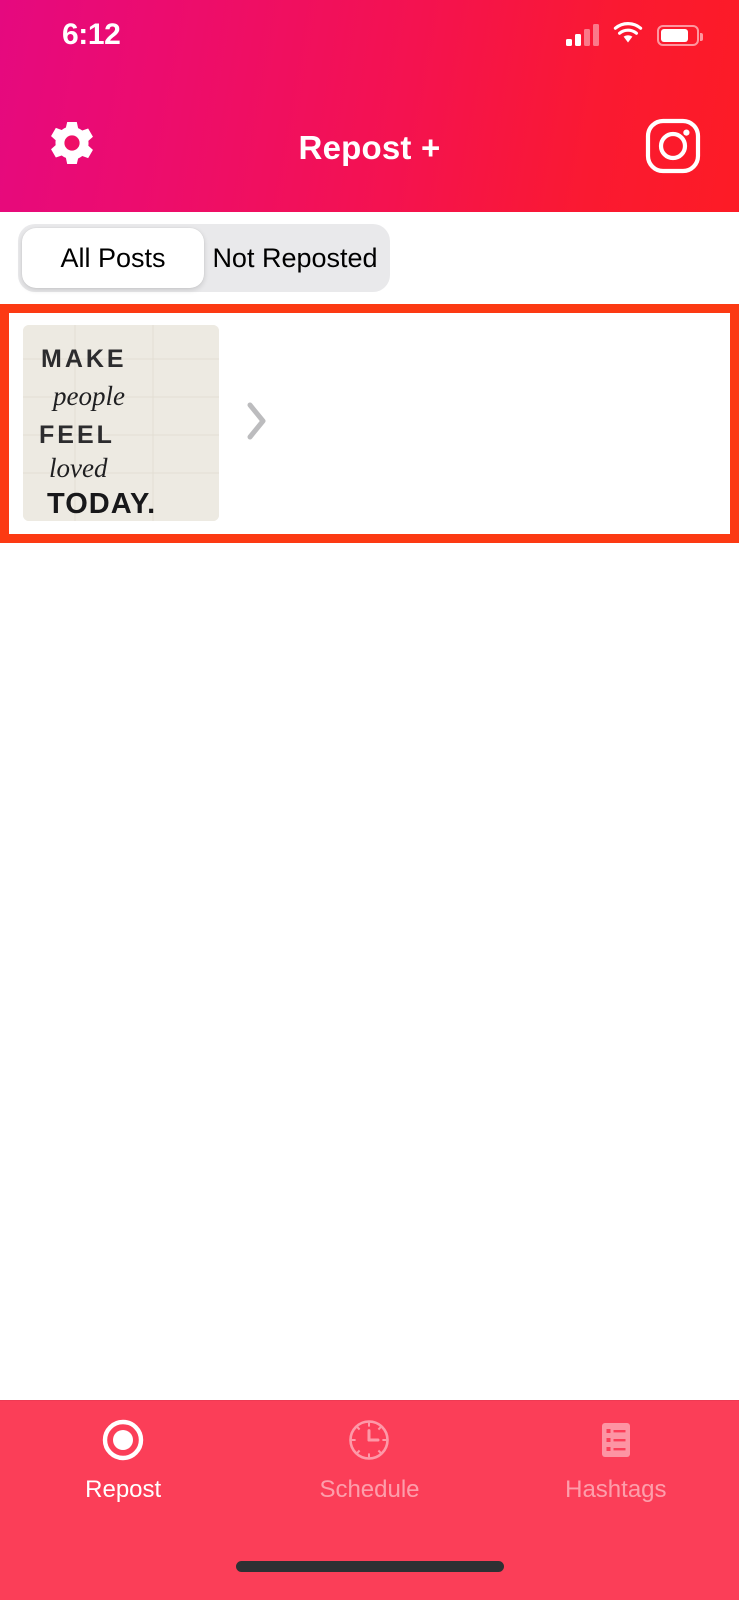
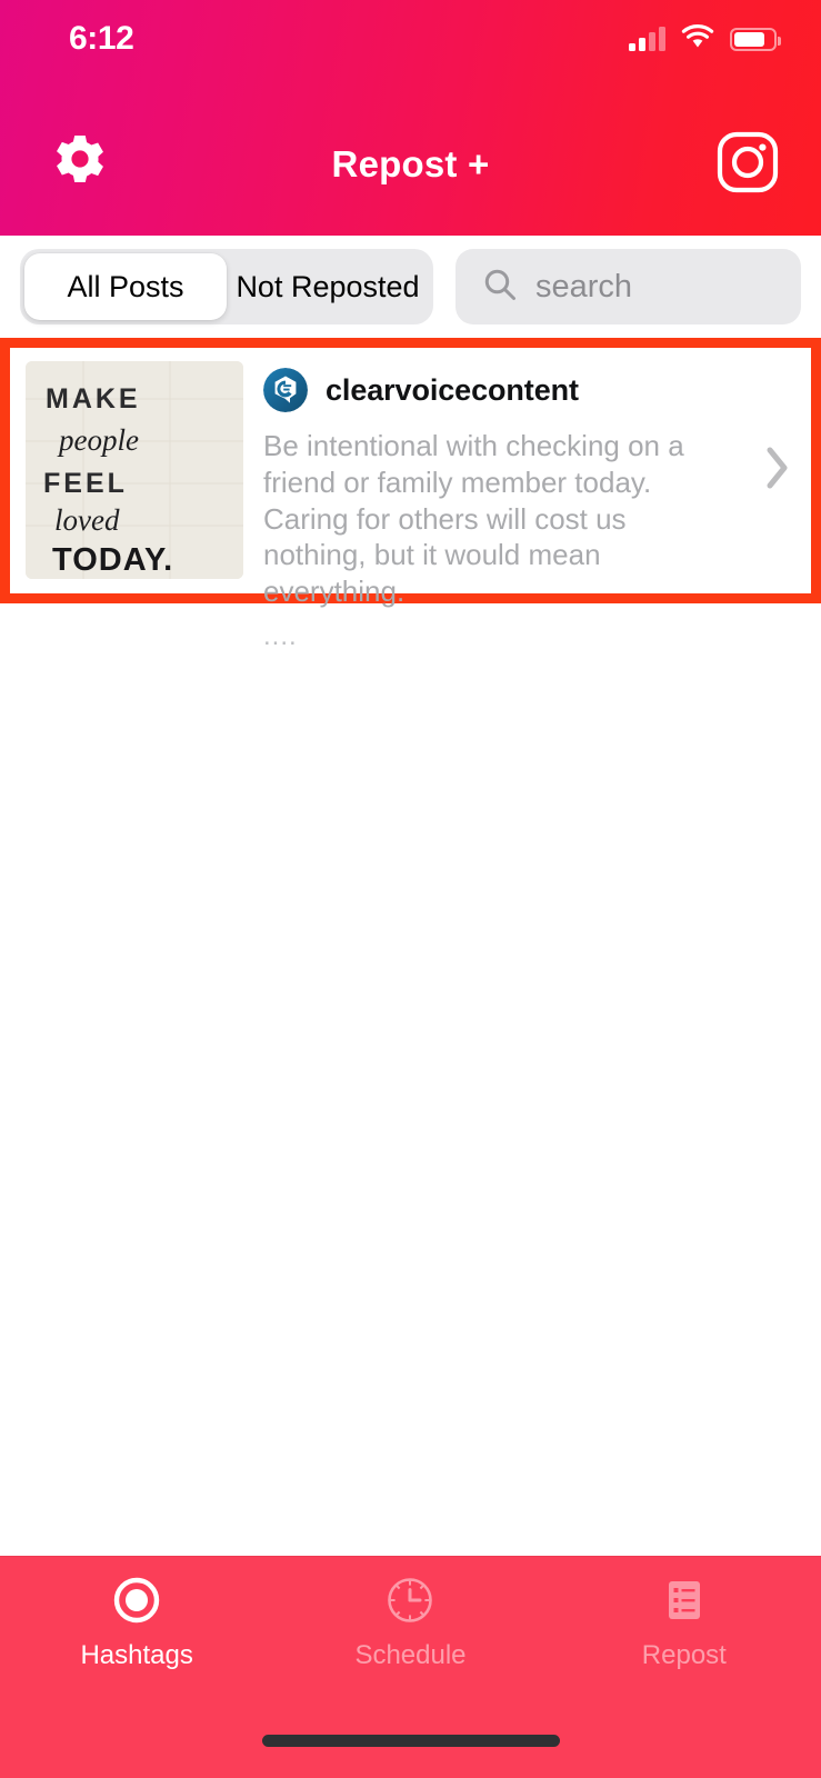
  6:12
  Repost +
  All Posts
  Not Reposted
+ search
  MAKE
  people
  FEEL
  loved
  TODAY.
+ clearvoicecontent
+ Be intentional with checking on a friend or family member today. Caring for others will cost us nothing, but it would mean everything.
+ ....
- Repost
+ Hashtags
  Schedule
- Hashtags
+ Repost
